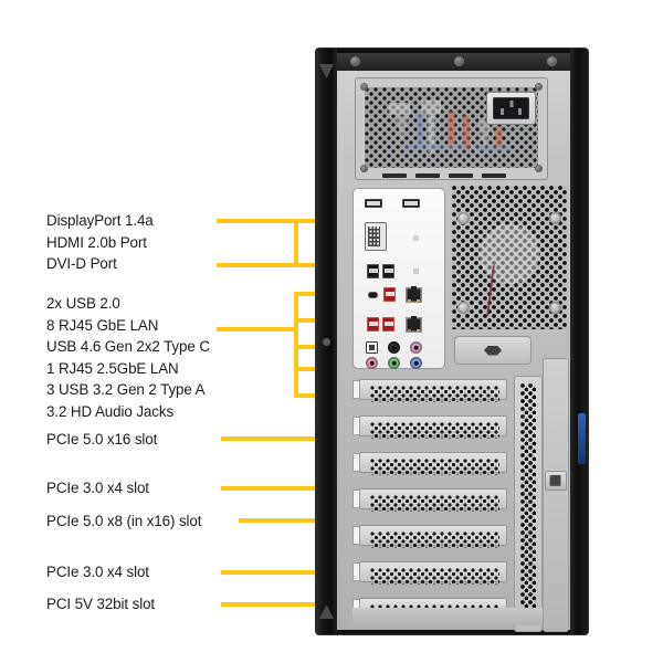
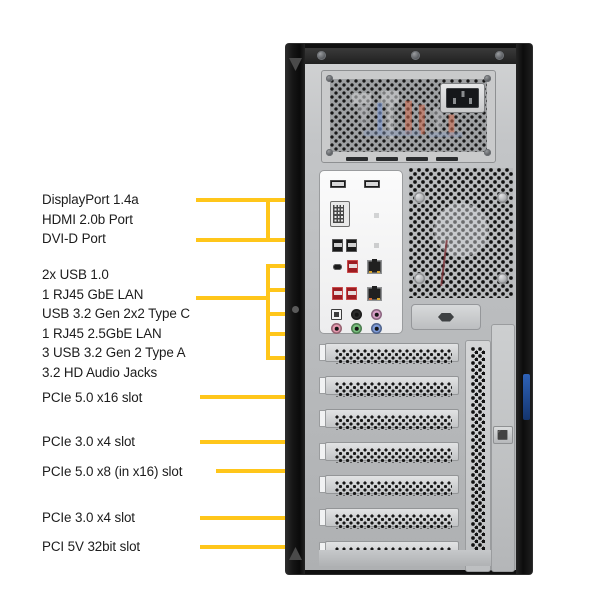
  DisplayPort 1.4a
  HDMI 2.0b Port
  DVI-D Port
- 2x USB 2.0
+ 2x USB 1.0
- 8 RJ45 GbE LAN
+ 1 RJ45 GbE LAN
- USB 4.6 Gen 2x2 Type C
+ USB 3.2 Gen 2x2 Type C
  1 RJ45 2.5GbE LAN
  3 USB 3.2 Gen 2 Type A
  3.2 HD Audio Jacks
  PCIe 5.0 x16 slot
  PCIe 3.0 x4 slot
  PCIe 5.0 x8 (in x16) slot
  PCIe 3.0 x4 slot
  PCI 5V 32bit slot
  ⬛
